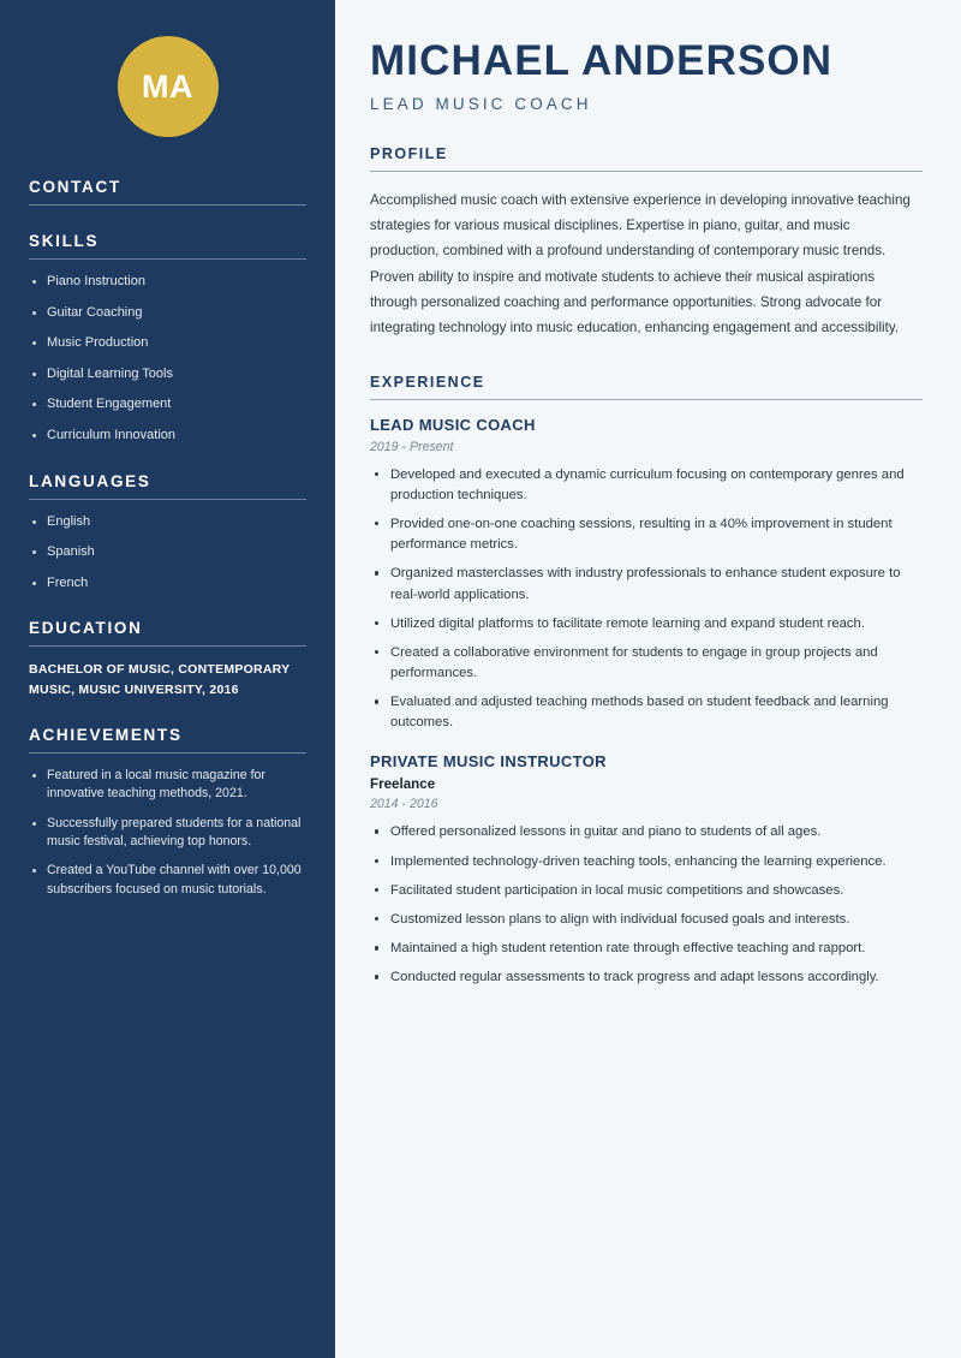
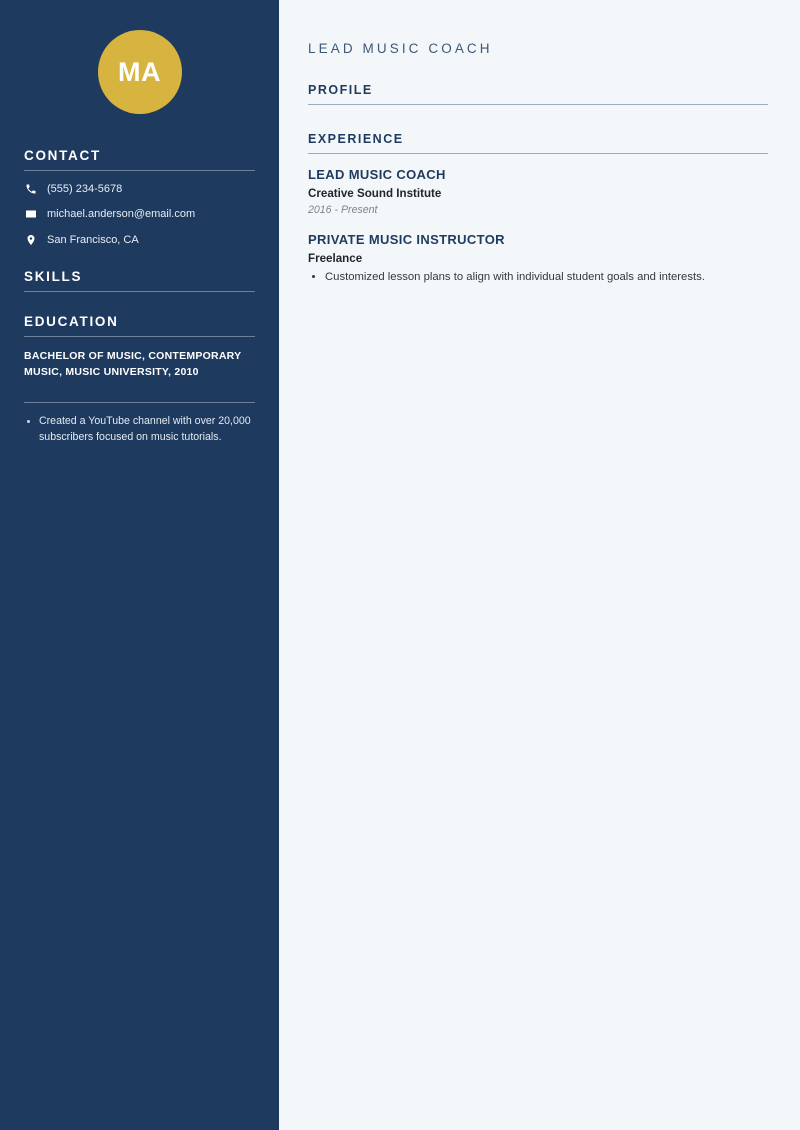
  MA
  CONTACT
+ (555) 234-5678
+ michael.anderson@email.com
+ San Francisco, CA
  SKILLS
- Piano Instruction
- Guitar Coaching
- Music Production
- Digital Learning Tools
- Student Engagement
- Curriculum Innovation
- LANGUAGES
- English
- Spanish
- French
  EDUCATION
- BACHELOR OF MUSIC, CONTEMPORARY MUSIC, MUSIC UNIVERSITY, 2016
+ BACHELOR OF MUSIC, CONTEMPORARY MUSIC, MUSIC UNIVERSITY, 2010
- ACHIEVEMENTS
- Featured in a local music magazine for innovative teaching methods, 2021.
- Successfully prepared students for a national music festival, achieving top honors.
- Created a YouTube channel with over 10,000 subscribers focused on music tutorials.
+ Created a YouTube channel with over 20,000 subscribers focused on music tutorials.
- MICHAEL ANDERSON
  LEAD MUSIC COACH
  PROFILE
- Accomplished music coach with extensive experience in developing innovative teaching strategies for various musical disciplines. Expertise in piano, guitar, and music production, combined with a profound understanding of contemporary music trends. Proven ability to inspire and motivate students to achieve their musical aspirations through personalized coaching and performance opportunities. Strong advocate for integrating technology into music education, enhancing engagement and accessibility.
  EXPERIENCE
  LEAD MUSIC COACH
+ Creative Sound Institute
- 2019 - Present
+ 2016 - Present
- Developed and executed a dynamic curriculum focusing on contemporary genres and production techniques.
- Provided one-on-one coaching sessions, resulting in a 40% improvement in student performance metrics.
- Organized masterclasses with industry professionals to enhance student exposure to real-world applications.
- Utilized digital platforms to facilitate remote learning and expand student reach.
- Created a collaborative environment for students to engage in group projects and performances.
- Evaluated and adjusted teaching methods based on student feedback and learning outcomes.
  PRIVATE MUSIC INSTRUCTOR
  Freelance
- 2014 - 2016
- Offered personalized lessons in guitar and piano to students of all ages.
- Implemented technology-driven teaching tools, enhancing the learning experience.
- Facilitated student participation in local music competitions and showcases.
- Customized lesson plans to align with individual focused goals and interests.
+ Customized lesson plans to align with individual student goals and interests.
- Maintained a high student retention rate through effective teaching and rapport.
- Conducted regular assessments to track progress and adapt lessons accordingly.
